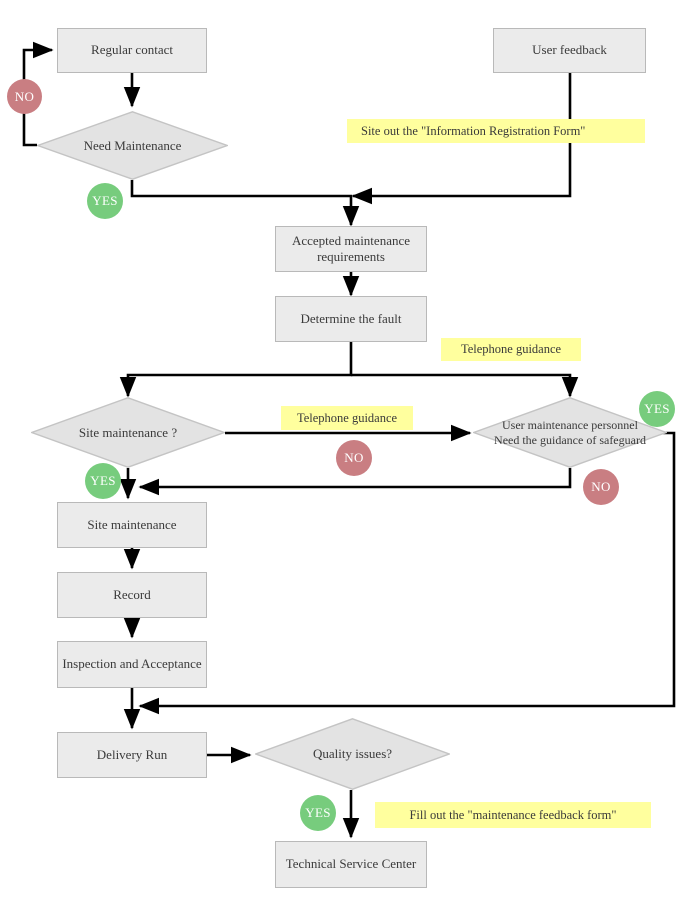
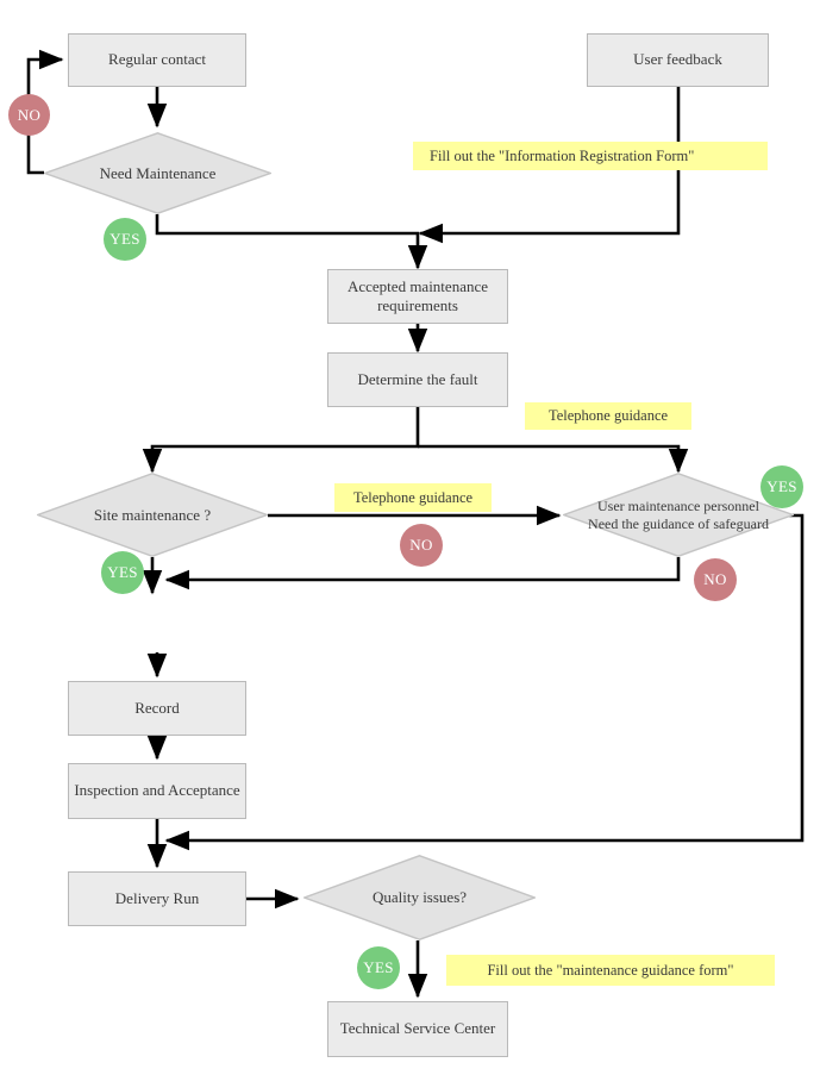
  Regular contact
  User feedback
  Accepted maintenance
  requirements
  Determine the fault
- Site maintenance
  Record
  Inspection and Acceptance
  Delivery Run
  Technical Service Center
  Need Maintenance
  Site maintenance ?
  User maintenance personnel
  Need the guidance of safeguard
  Quality issues?
- Site out the "Information Registration Form"
+ Fill out the "Information Registration Form"
  Telephone guidance
  Telephone guidance
- Fill out the "maintenance feedback form"
+ Fill out the "maintenance guidance form"
  NO
  YES
  YES
  NO
  YES
  NO
  YES
